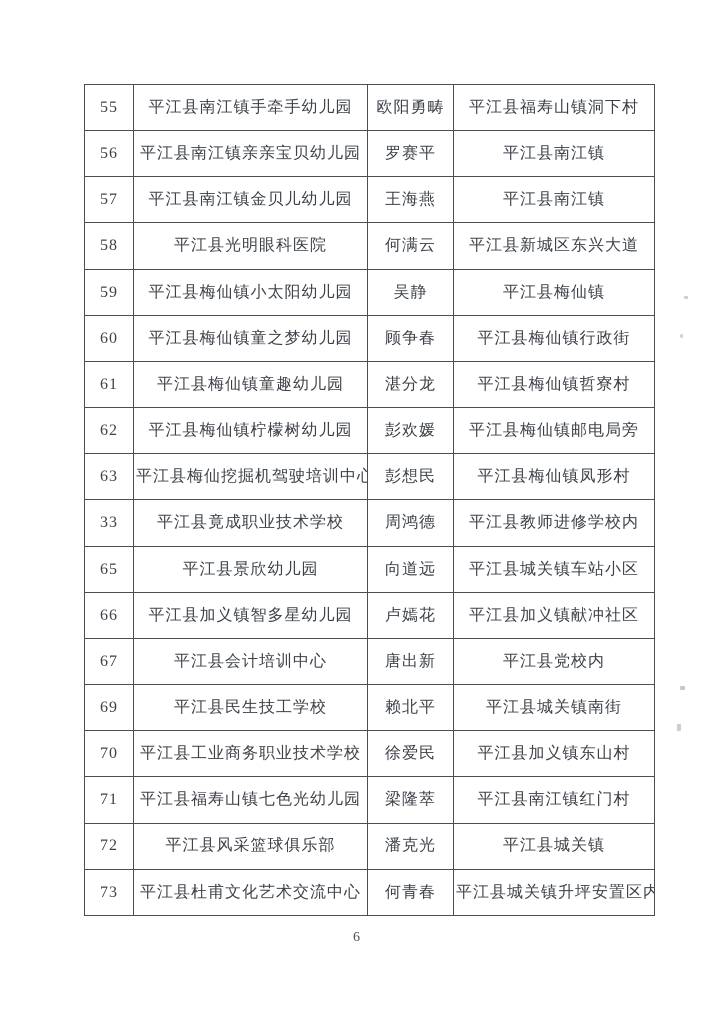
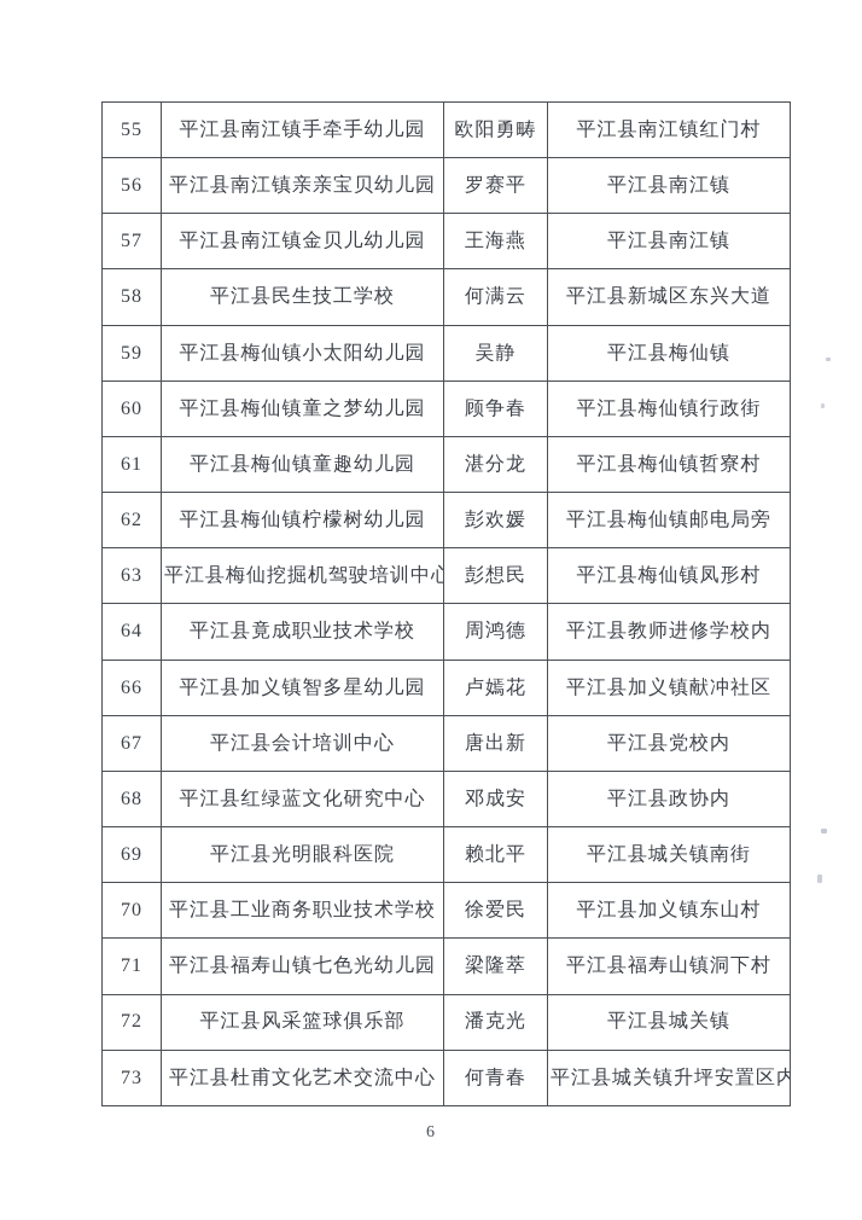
- 55	平江县南江镇手牵手幼儿园	欧阳勇畴	平江县福寿山镇洞下村
+ 55	平江县南江镇手牵手幼儿园	欧阳勇畴	平江县南江镇红门村
  56	平江县南江镇亲亲宝贝幼儿园	罗赛平	平江县南江镇
  57	平江县南江镇金贝儿幼儿园	王海燕	平江县南江镇
- 58	平江县光明眼科医院	何满云	平江县新城区东兴大道
+ 58	平江县民生技工学校	何满云	平江县新城区东兴大道
  59	平江县梅仙镇小太阳幼儿园	吴静	平江县梅仙镇
  60	平江县梅仙镇童之梦幼儿园	顾争春	平江县梅仙镇行政街
  61	平江县梅仙镇童趣幼儿园	湛分龙	平江县梅仙镇哲寮村
  62	平江县梅仙镇柠檬树幼儿园	彭欢媛	平江县梅仙镇邮电局旁
  63	平江县梅仙挖掘机驾驶培训中心	彭想民	平江县梅仙镇凤形村
- 33	平江县竟成职业技术学校	周鸿德	平江县教师进修学校内
+ 64	平江县竟成职业技术学校	周鸿德	平江县教师进修学校内
- 65	平江县景欣幼儿园	向道远	平江县城关镇车站小区
  66	平江县加义镇智多星幼儿园	卢嫣花	平江县加义镇献冲社区
  67	平江县会计培训中心	唐出新	平江县党校内
+ 68	平江县红绿蓝文化研究中心	邓成安	平江县政协内
- 69	平江县民生技工学校	赖北平	平江县城关镇南街
+ 69	平江县光明眼科医院	赖北平	平江县城关镇南街
  70	平江县工业商务职业技术学校	徐爱民	平江县加义镇东山村
- 71	平江县福寿山镇七色光幼儿园	梁隆萃	平江县南江镇红门村
+ 71	平江县福寿山镇七色光幼儿园	梁隆萃	平江县福寿山镇洞下村
  72	平江县风采篮球俱乐部	潘克光	平江县城关镇
  73	平江县杜甫文化艺术交流中心	何青春	平江县城关镇升坪安置区内
  6
